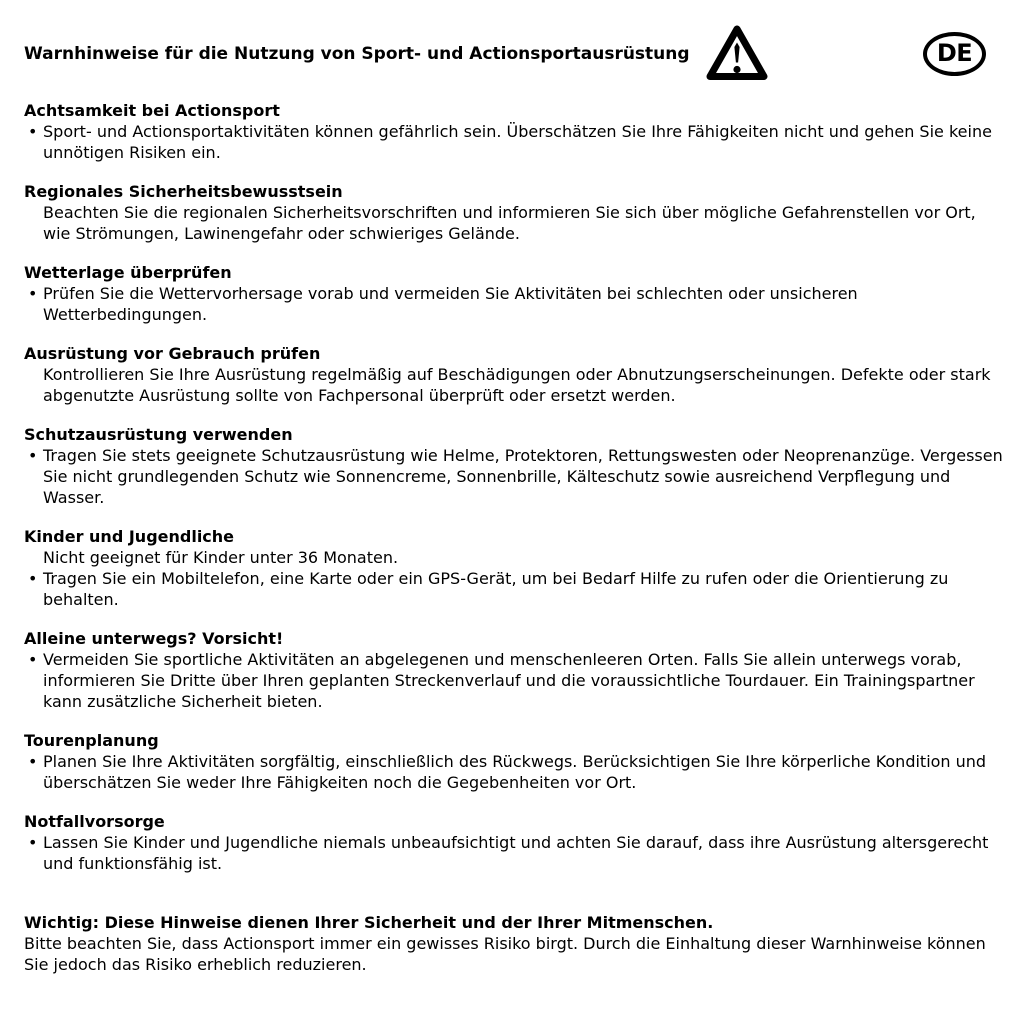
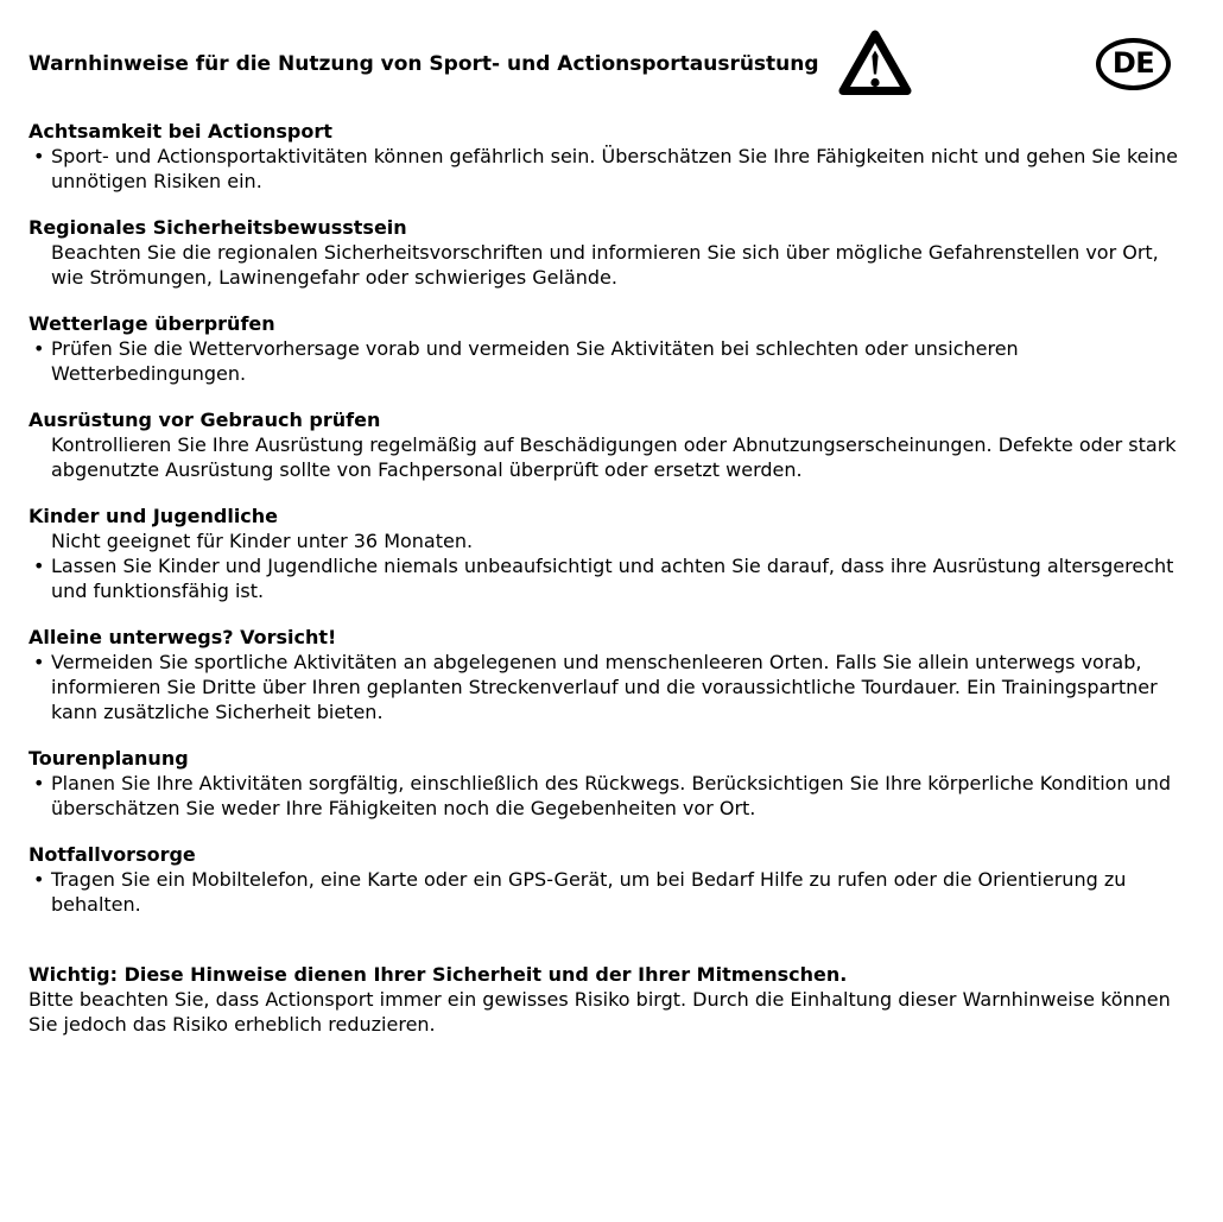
  Warnhinweise für die Nutzung von Sport- und Actionsportausrüstung
  DE
  Achtsamkeit bei Actionsport
  Sport- und Actionsportaktivitäten können gefährlich sein. Überschätzen Sie Ihre Fähigkeiten nicht und gehen Sie keine unnötigen Risiken ein.
  Regionales Sicherheitsbewusstsein
  Beachten Sie die regionalen Sicherheitsvorschriften und informieren Sie sich über mögliche Gefahrenstellen vor Ort, wie Strömungen, Lawinengefahr oder schwieriges Gelände.
  Wetterlage überprüfen
  Prüfen Sie die Wettervorhersage vorab und vermeiden Sie Aktivitäten bei schlechten oder unsicheren Wetterbedingungen.
  Ausrüstung vor Gebrauch prüfen
  Kontrollieren Sie Ihre Ausrüstung regelmäßig auf Beschädigungen oder Abnutzungserscheinungen. Defekte oder stark abgenutzte Ausrüstung sollte von Fachpersonal überprüft oder ersetzt werden.
- Schutzausrüstung verwenden
- Tragen Sie stets geeignete Schutzausrüstung wie Helme, Protektoren, Rettungswesten oder Neoprenanzüge. Vergessen Sie nicht grundlegenden Schutz wie Sonnencreme, Sonnenbrille, Kälteschutz sowie ausreichend Verpflegung und Wasser.
  Kinder und Jugendliche
  Nicht geeignet für Kinder unter 36 Monaten.
- Tragen Sie ein Mobiltelefon, eine Karte oder ein GPS-Gerät, um bei Bedarf Hilfe zu rufen oder die Orientierung zu behalten.
+ Lassen Sie Kinder und Jugendliche niemals unbeaufsichtigt und achten Sie darauf, dass ihre Ausrüstung altersgerecht und funktionsfähig ist.
  Alleine unterwegs? Vorsicht!
  Vermeiden Sie sportliche Aktivitäten an abgelegenen und menschenleeren Orten. Falls Sie allein unterwegs vorab, informieren Sie Dritte über Ihren geplanten Streckenverlauf und die voraussichtliche Tourdauer. Ein Trainingspartner kann zusätzliche Sicherheit bieten.
  Tourenplanung
  Planen Sie Ihre Aktivitäten sorgfältig, einschließlich des Rückwegs. Berücksichtigen Sie Ihre körperliche Kondition und überschätzen Sie weder Ihre Fähigkeiten noch die Gegebenheiten vor Ort.
  Notfallvorsorge
- Lassen Sie Kinder und Jugendliche niemals unbeaufsichtigt und achten Sie darauf, dass ihre Ausrüstung altersgerecht und funktionsfähig ist.
+ Tragen Sie ein Mobiltelefon, eine Karte oder ein GPS-Gerät, um bei Bedarf Hilfe zu rufen oder die Orientierung zu behalten.
  Wichtig: Diese Hinweise dienen Ihrer Sicherheit und der Ihrer Mitmenschen.
  Bitte beachten Sie, dass Actionsport immer ein gewisses Risiko birgt. Durch die Einhaltung dieser Warnhinweise können Sie jedoch das Risiko erheblich reduzieren.
